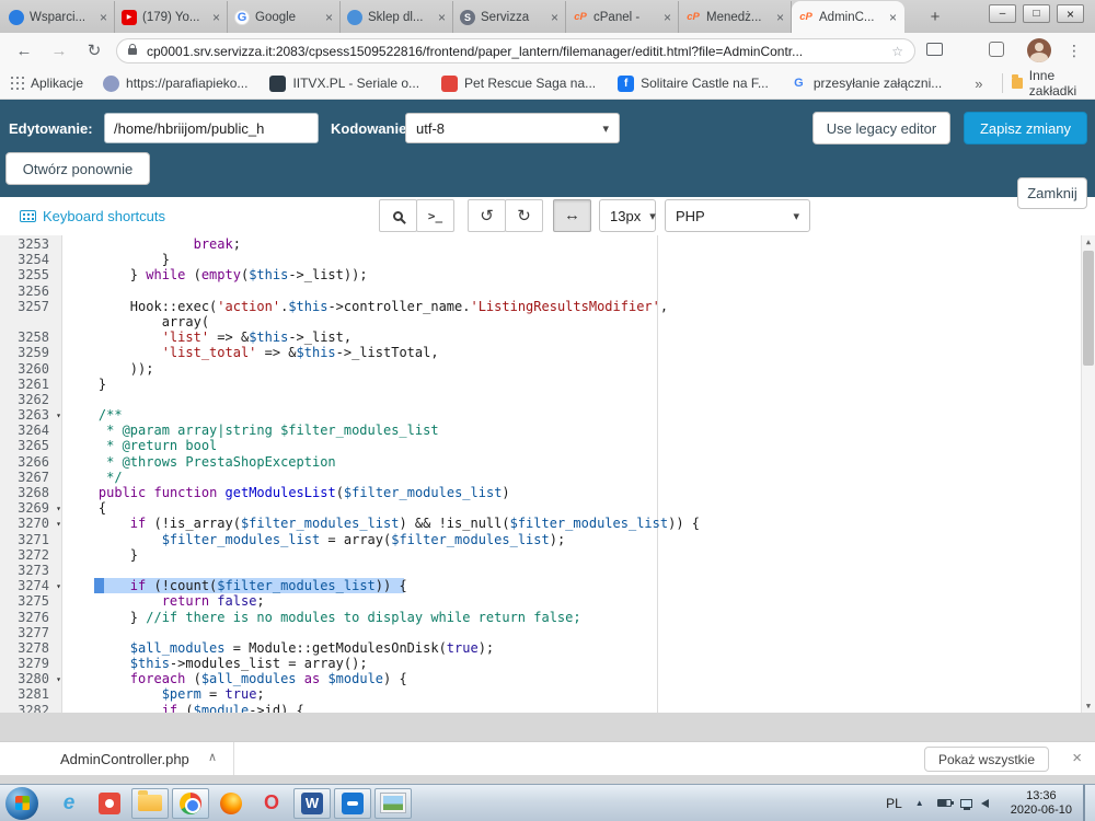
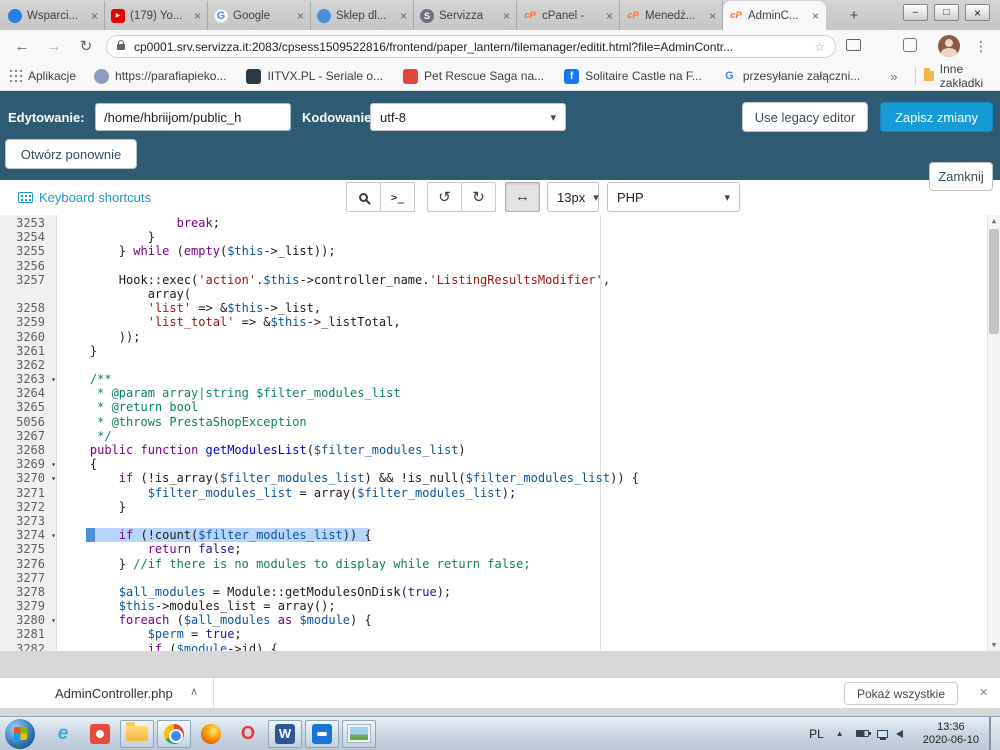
  Wsparci...
  ×
  (179) Yo...
  ×
  G
  Google
  ×
  Sklep dl...
  ×
  S
  Servizza
  ×
  cP
  cPanel -
  ×
  cP
  Menedż...
  ×
  cP
  AdminC...
  ×
  +
  cp0001.srv.servizza.it:2083/cpsess1509522816/frontend/paper_lantern/filemanager/editit.html?file=AdminContr...
  Aplikacje
  https://parafiapieko...
  IITVX.PL - Seriale o...
  Pet Rescue Saga na...
  f
  Solitaire Castle na F...
  G
  przesyłanie załączni...
  »
  Inne zakładki
  Edytowanie:
  /home/hbriijom/public_h
  Kodowanie
  utf-8
  Use legacy editor
  Zapisz zmiany
  Otwórz ponownie
  Zamknij
  Keyboard shortcuts
  13px
  PHP
  3253
  break;
  3254
  }
  3255
  } while (empty($this->_list));
  3256
  3257
  Hook::exec('action'.$this->controller_name.'ListingResultsModifier',
  array(
  3258
  'list' => &$this->_list,
  3259
  'list_total' => &$this->_listTotal,
  3260
  ));
  3261
  }
  3262
  3263
  ▾
  /**
  3264
  * @param array|string $filter_modules_list
  3265
  * @return bool
- 3266
+ 5056
  * @throws PrestaShopException
  3267
  */
  3268
  public function getModulesList($filter_modules_list)
  3269
  ▾
  {
  3270
  ▾
  if (!is_array($filter_modules_list) && !is_null($filter_modules_list)) {
  3271
  $filter_modules_list = array($filter_modules_list);
  3272
  }
  3273
  3274
  ▾
  if (!count($filter_modules_list)) {
  3275
  return false;
  3276
  } //if there is no modules to display while return false;
  3277
  3278
  $all_modules = Module::getModulesOnDisk(true);
  3279
  $this->modules_list = array();
  3280
  ▾
  foreach ($all_modules as $module) {
  3281
  $perm = true;
  3282
  if ($module->id) {
  AdminController.php
  Pokaż wszystkie
  e
  O
  W
  PL
  13:36
  2020-06-10
